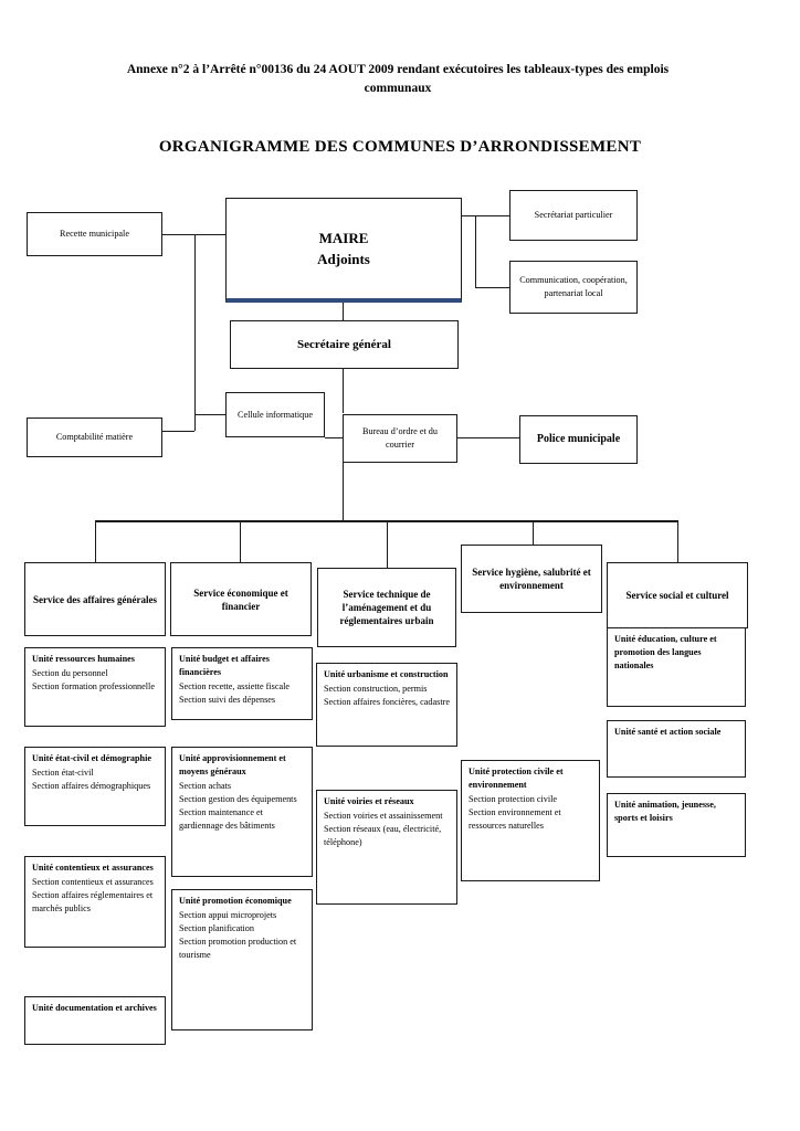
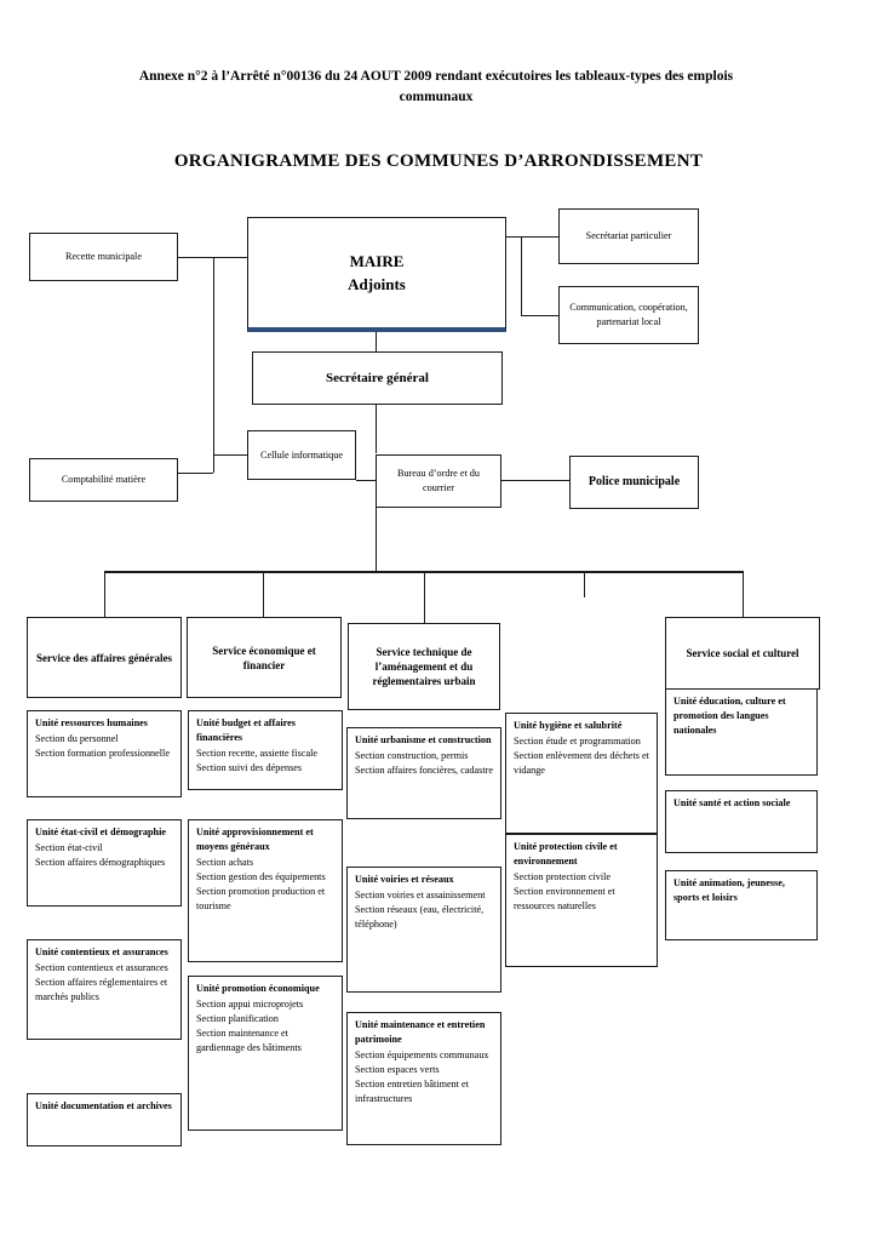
  Annexe n°2 à l’Arrêté n°00136 du 24 AOUT 2009 rendant exécutoires les tableaux-types des emplois communaux
  ORGANIGRAMME DES COMMUNES D’ARRONDISSEMENT
  Recette municipale
  MAIRE
  Adjoints
  Secrétariat particulier
  Communication, coopération, partenariat local
  Secrétaire général
  Cellule informatique
  Bureau d’ordre et du courrier
  Comptabilité matière
  Police municipale
  Service des affaires générales
  Service économique et financier
  Service technique de l’aménagement et du réglementaires urbain
- Service hygiène, salubrité et environnement
  Service social et culturel
  Unité ressources humaines
  Section du personnel
  Section formation professionnelle
  Unité état-civil et démographie
  Section état-civil
  Section affaires démographiques
  Unité contentieux et assurances
  Section contentieux et assurances
  Section affaires réglementaires et marchés publics
  Unité documentation et archives
  Unité budget et affaires financières
  Section recette, assiette fiscale
  Section suivi des dépenses
  Unité approvisionnement et moyens généraux
  Section achats
  Section gestion des équipements
- Section maintenance et gardiennage des bâtiments
+ Section promotion production et tourisme
  Unité promotion économique
  Section appui microprojets
  Section planification
- Section promotion production et tourisme
+ Section maintenance et gardiennage des bâtiments
  Unité urbanisme et construction
  Section construction, permis
  Section affaires foncières, cadastre
  Unité voiries et réseaux
  Section voiries et assainissement
  Section réseaux (eau, électricité, téléphone)
+ Unité maintenance et entretien patrimoine
+ Section équipements communaux
+ Section espaces verts
+ Section entretien bâtiment et infrastructures
+ Unité hygiène et salubrité
+ Section étude et programmation
+ Section enlèvement des déchets et vidange
  Unité protection civile et environnement
  Section protection civile
  Section environnement et ressources naturelles
  Unité éducation, culture et promotion des langues nationales
  Unité santé et action sociale
  Unité animation, jeunesse, sports et loisirs
